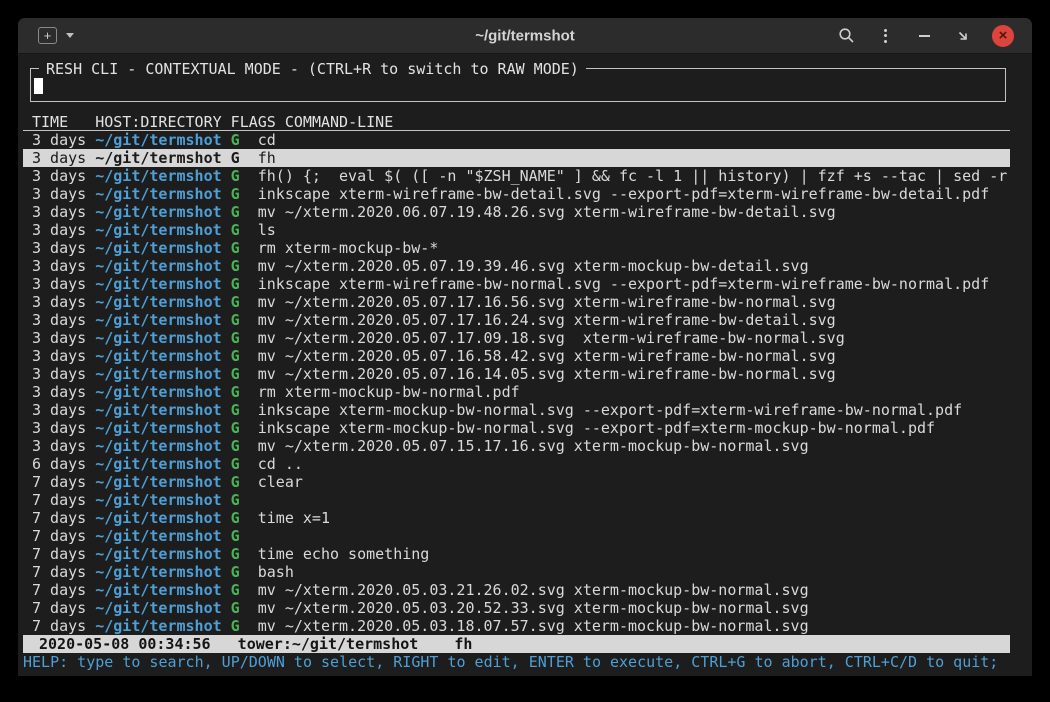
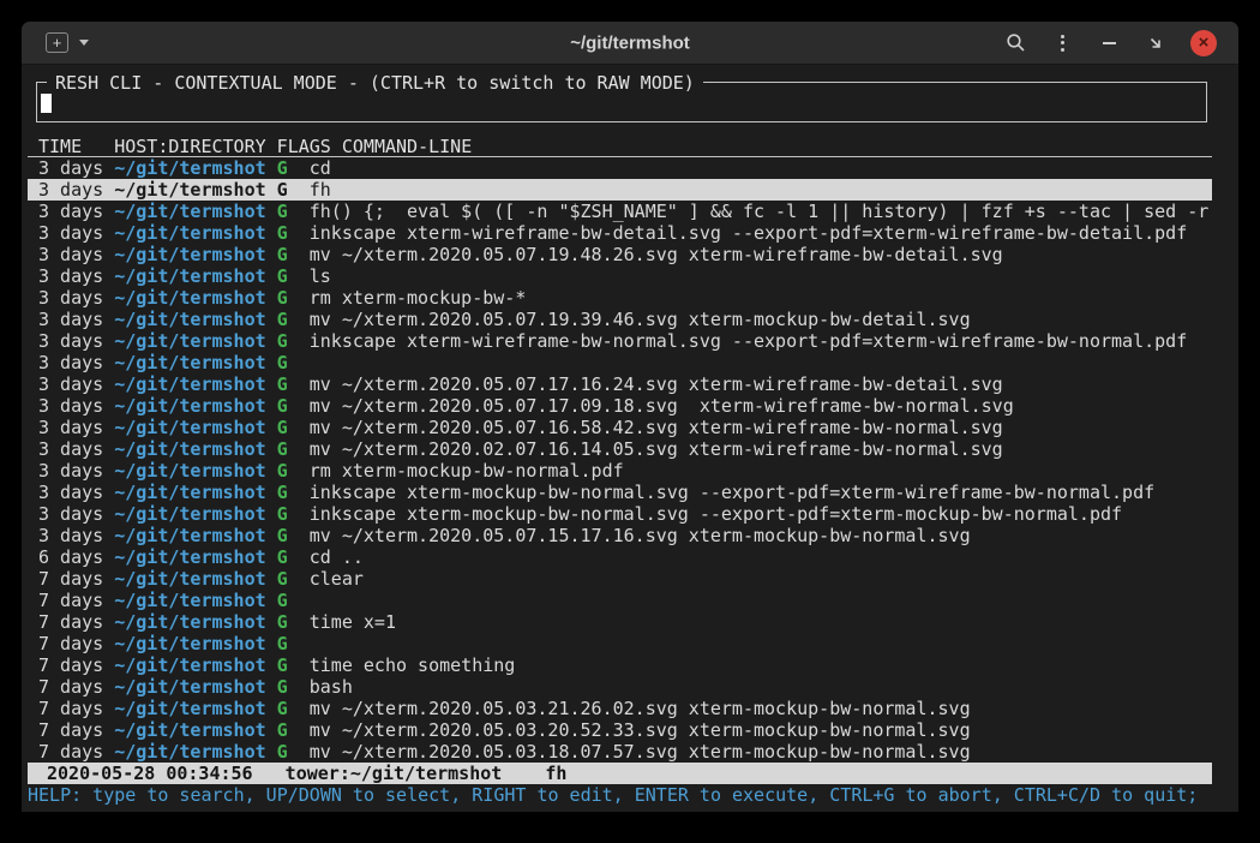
  +
  ~/git/termshot
  ×
  RESH CLI - CONTEXTUAL MODE - (CTRL+R to switch to RAW MODE)
  TIME HOST:DIRECTORY FLAGS COMMAND-LINE
  3 days
  ~/git/termshot
  G
  cd
  3 days
  ~/git/termshot
  G
  fh
  3 days
  ~/git/termshot
  G
  fh() {; eval $( ([ -n "$ZSH_NAME" ] && fc -l 1 || history) | fzf +s --tac | sed -r
  3 days
  ~/git/termshot
  G
  inkscape xterm-wireframe-bw-detail.svg --export-pdf=xterm-wireframe-bw-detail.pdf
  3 days
  ~/git/termshot
  G
- mv ~/xterm.2020.06.07.19.48.26.svg xterm-wireframe-bw-detail.svg
+ mv ~/xterm.2020.05.07.19.48.26.svg xterm-wireframe-bw-detail.svg
  3 days
  ~/git/termshot
  G
  ls
  3 days
  ~/git/termshot
  G
  rm xterm-mockup-bw-*
  3 days
  ~/git/termshot
  G
  mv ~/xterm.2020.05.07.19.39.46.svg xterm-mockup-bw-detail.svg
  3 days
  ~/git/termshot
  G
  inkscape xterm-wireframe-bw-normal.svg --export-pdf=xterm-wireframe-bw-normal.pdf
  3 days
  ~/git/termshot
  G
- mv ~/xterm.2020.05.07.17.16.56.svg xterm-wireframe-bw-normal.svg
  3 days
  ~/git/termshot
  G
  mv ~/xterm.2020.05.07.17.16.24.svg xterm-wireframe-bw-detail.svg
  3 days
  ~/git/termshot
  G
  mv ~/xterm.2020.05.07.17.09.18.svg xterm-wireframe-bw-normal.svg
  3 days
  ~/git/termshot
  G
  mv ~/xterm.2020.05.07.16.58.42.svg xterm-wireframe-bw-normal.svg
  3 days
  ~/git/termshot
  G
- mv ~/xterm.2020.05.07.16.14.05.svg xterm-wireframe-bw-normal.svg
+ mv ~/xterm.2020.02.07.16.14.05.svg xterm-wireframe-bw-normal.svg
  3 days
  ~/git/termshot
  G
  rm xterm-mockup-bw-normal.pdf
  3 days
  ~/git/termshot
  G
  inkscape xterm-mockup-bw-normal.svg --export-pdf=xterm-wireframe-bw-normal.pdf
  3 days
  ~/git/termshot
  G
  inkscape xterm-mockup-bw-normal.svg --export-pdf=xterm-mockup-bw-normal.pdf
  3 days
  ~/git/termshot
  G
  mv ~/xterm.2020.05.07.15.17.16.svg xterm-mockup-bw-normal.svg
  6 days
  ~/git/termshot
  G
  cd ..
  7 days
  ~/git/termshot
  G
  clear
  7 days
  ~/git/termshot
  G
  7 days
  ~/git/termshot
  G
  time x=1
  7 days
  ~/git/termshot
  G
  7 days
  ~/git/termshot
  G
  time echo something
  7 days
  ~/git/termshot
  G
  bash
  7 days
  ~/git/termshot
  G
  mv ~/xterm.2020.05.03.21.26.02.svg xterm-mockup-bw-normal.svg
  7 days
  ~/git/termshot
  G
  mv ~/xterm.2020.05.03.20.52.33.svg xterm-mockup-bw-normal.svg
  7 days
  ~/git/termshot
  G
  mv ~/xterm.2020.05.03.18.07.57.svg xterm-mockup-bw-normal.svg
- 2020-05-08 00:34:56 tower:~/git/termshot fh
+ 2020-05-28 00:34:56 tower:~/git/termshot fh
  HELP: type to search, UP/DOWN to select, RIGHT to edit, ENTER to execute, CTRL+G to abort, CTRL+C/D to quit;
